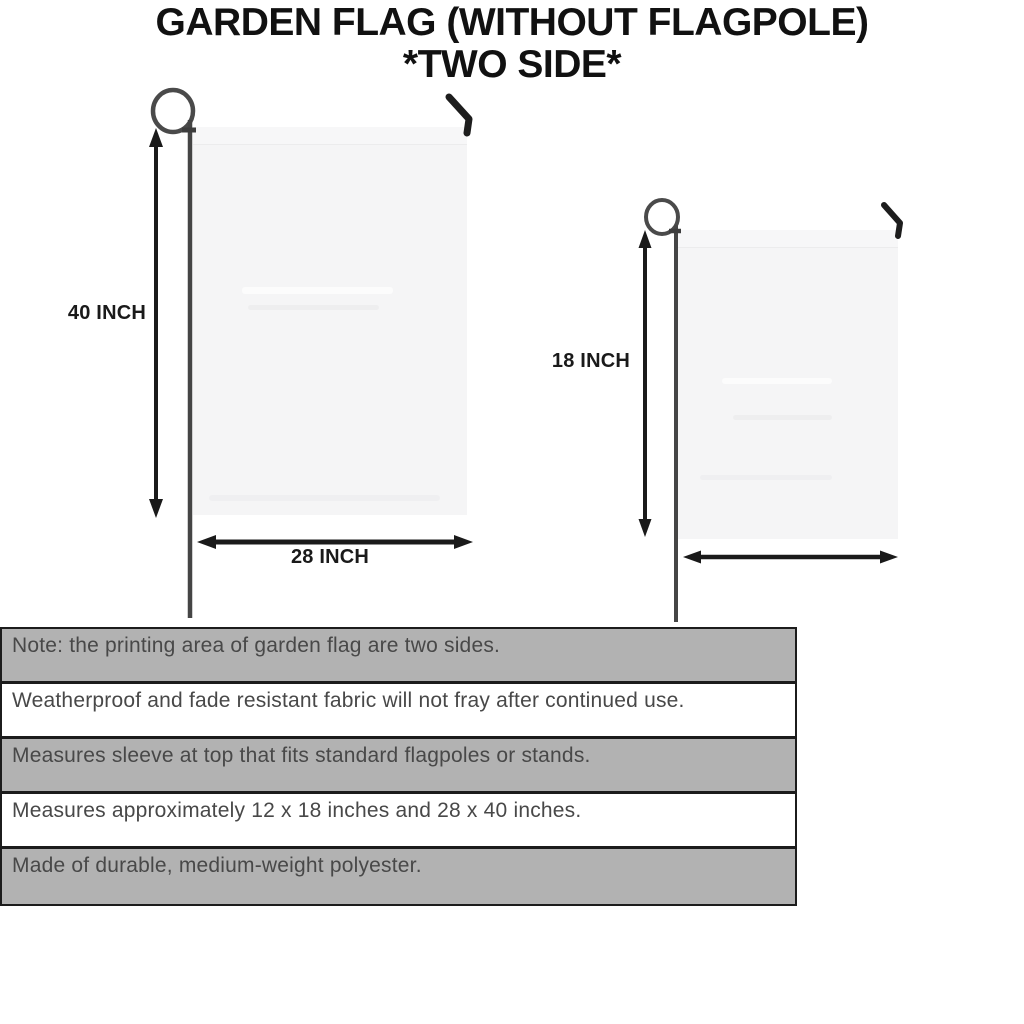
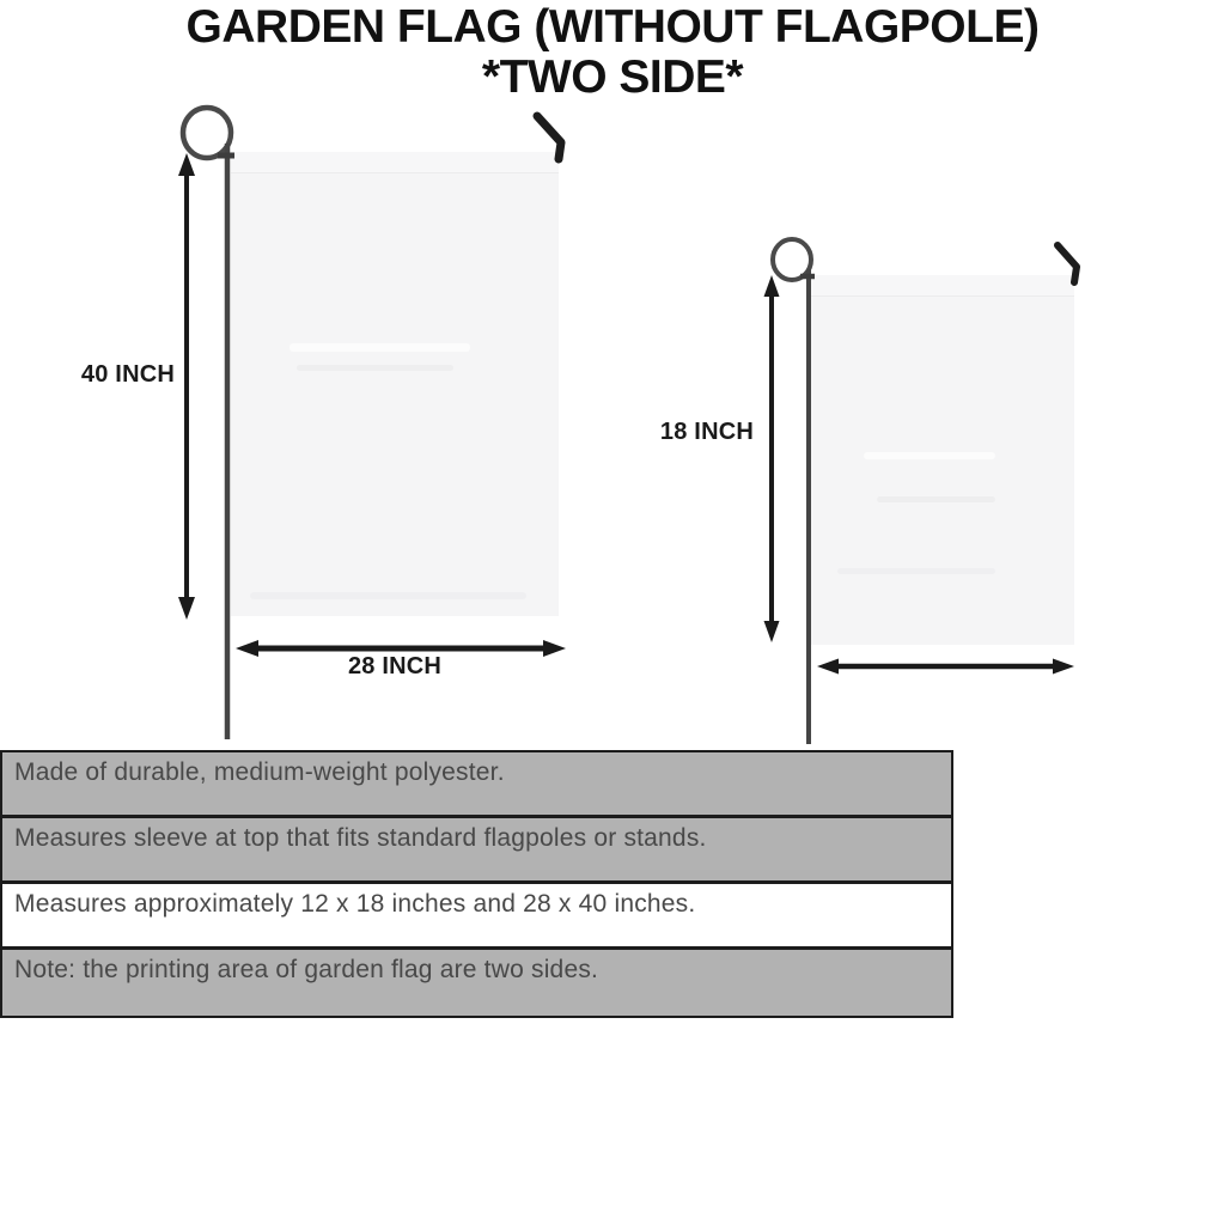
  GARDEN FLAG (WITHOUT FLAGPOLE)
  *TWO SIDE*
  40 INCH
  28 INCH
  18 INCH
- Note: the printing area of garden flag are two sides.
+ Made of durable, medium-weight polyester.
- Weatherproof and fade resistant fabric will not fray after continued use.
  Measures sleeve at top that fits standard flagpoles or stands.
  Measures approximately 12 x 18 inches and 28 x 40 inches.
- Made of durable, medium-weight polyester.
+ Note: the printing area of garden flag are two sides.
